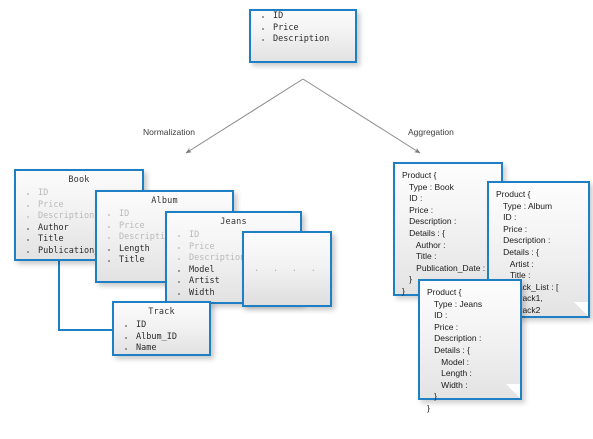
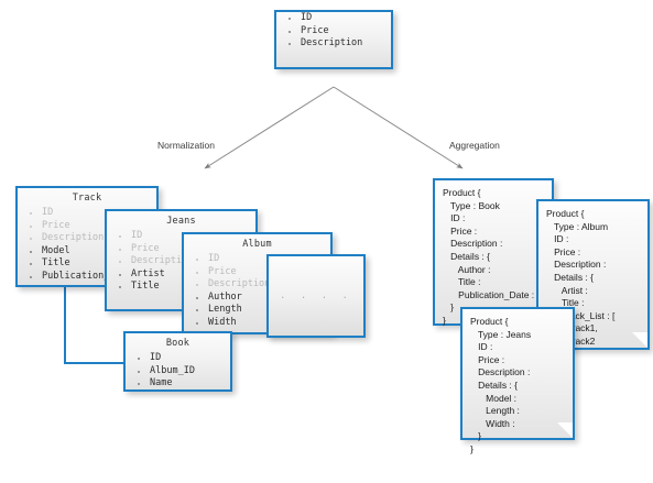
  ID
  Price
  Description
  Normalization
  Aggregation
- Book
+ Track
  ID
  Price
  Description
- Author
+ Model
  Title
- Album
+ Jeans
  ID
  Price
  Descripti
- Length
+ Artist
  Title
- Jeans
+ Album
  ID
  Price
  Descriptio
- Model
+ Author
- Artist
+ Length
  Width
  . . . .
- Track
+ Book
  ID
  Album_ID
  Name
  Product {
  Type : Book
  ID :
  Price :
  Description :
  Details : {
  Author :
  Title :
  Publication_Date :
  }
  }
  Product {
  Type : Album
  ID :
  Price :
  Description :
  Details : {
  Artist :
  Title :
  ck_List : [
  ack1,
  Product {
  Type : Jeans
  ID :
  Price :
  Description :
  Details : {
  Model :
  Length :
  Width :
  }
  }
